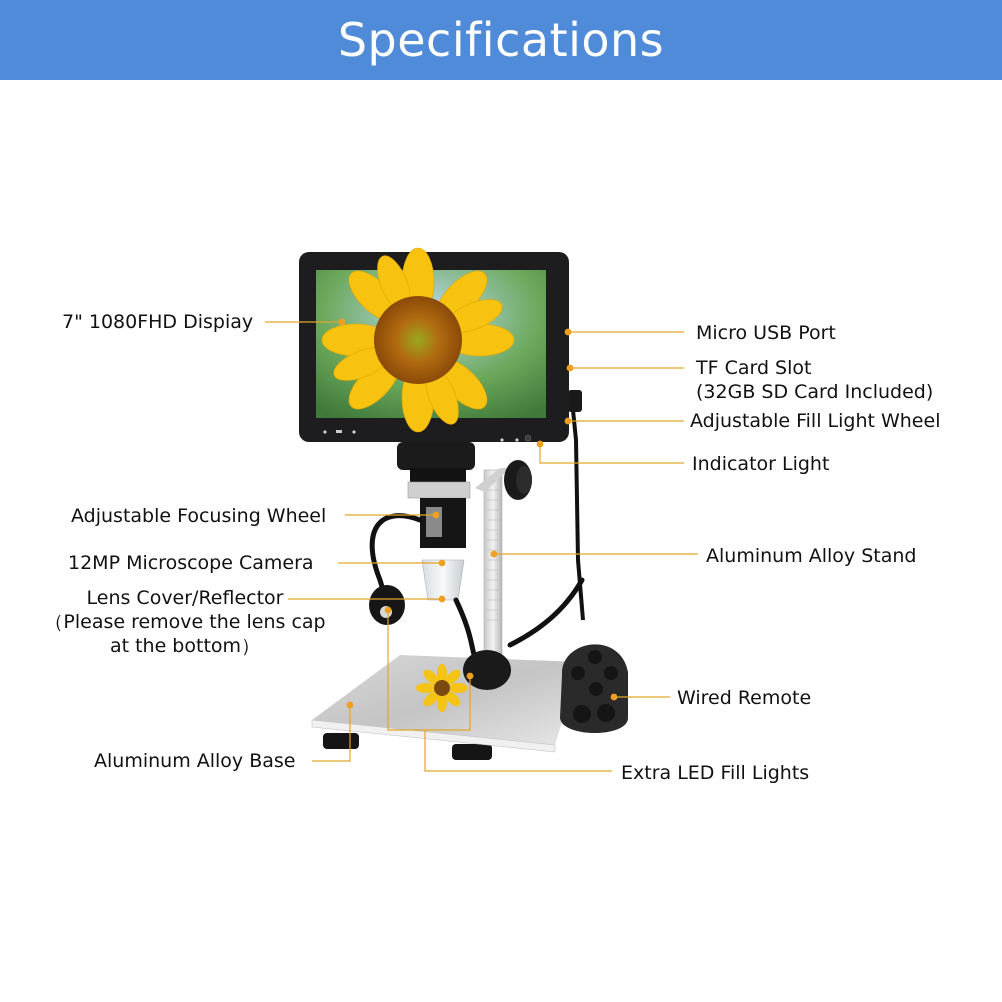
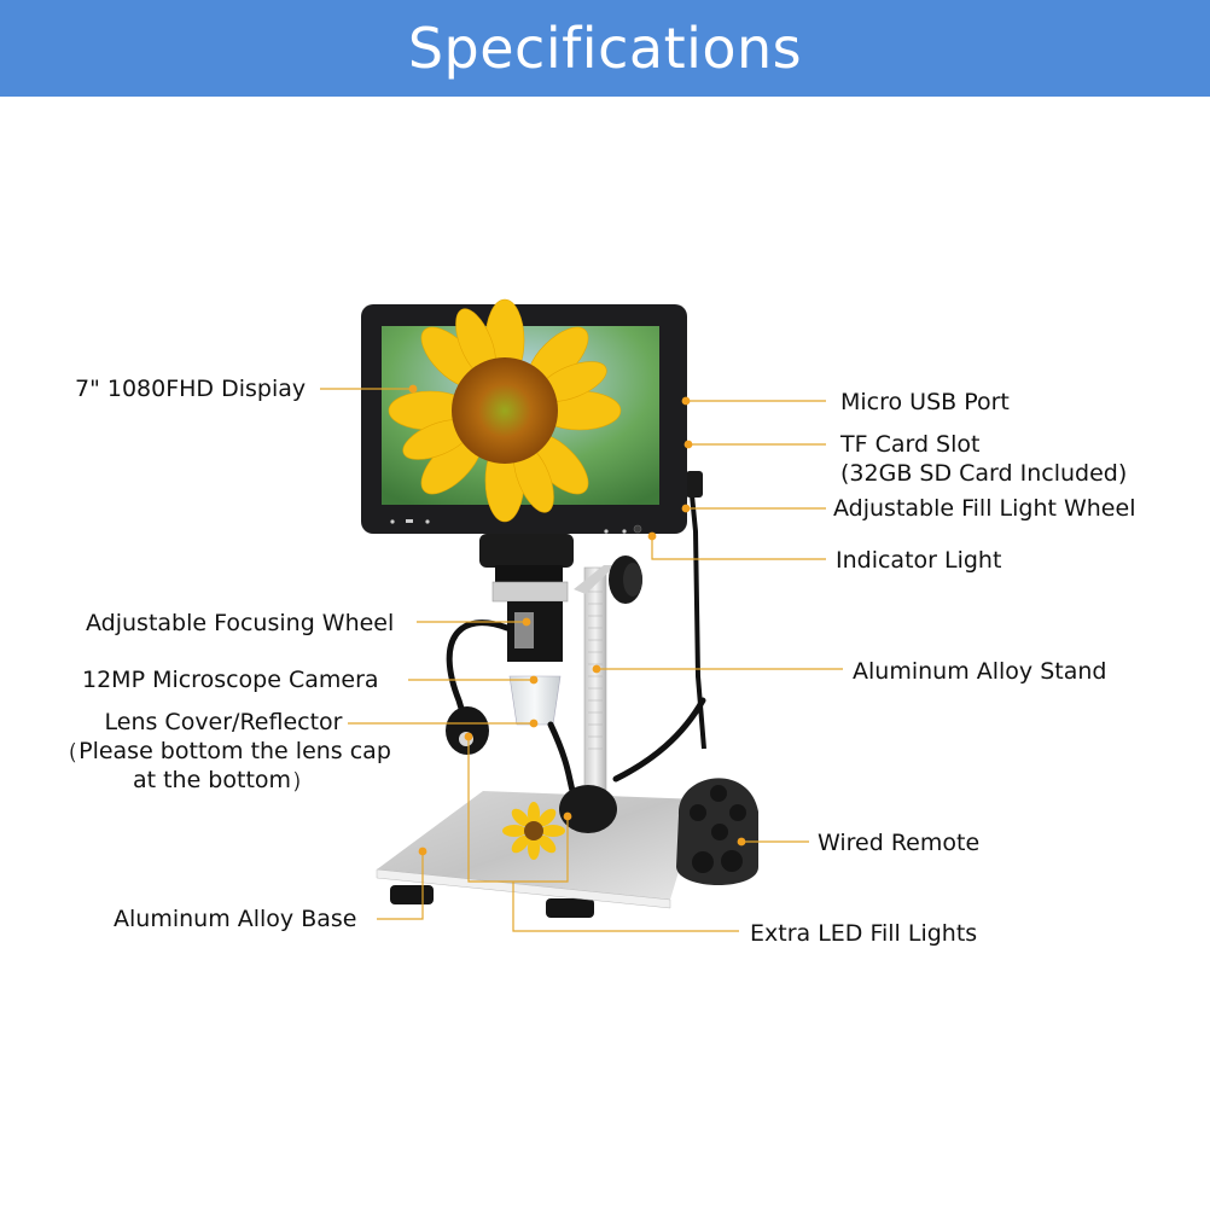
  Specifications
  7" 1080FHD Dispiay
  Micro USB Port
  TF Card Slot
  (32GB SD Card Included)
  Adjustable Fill Light Wheel
  Indicator Light
  Adjustable Focusing Wheel
  12MP Microscope Camera
  Aluminum Alloy Stand
  Lens Cover/Reflector
- （Please remove the lens cap
+ （Please bottom the lens cap
  at the bottom）
  Wired Remote
  Aluminum Alloy Base
  Extra LED Fill Lights
